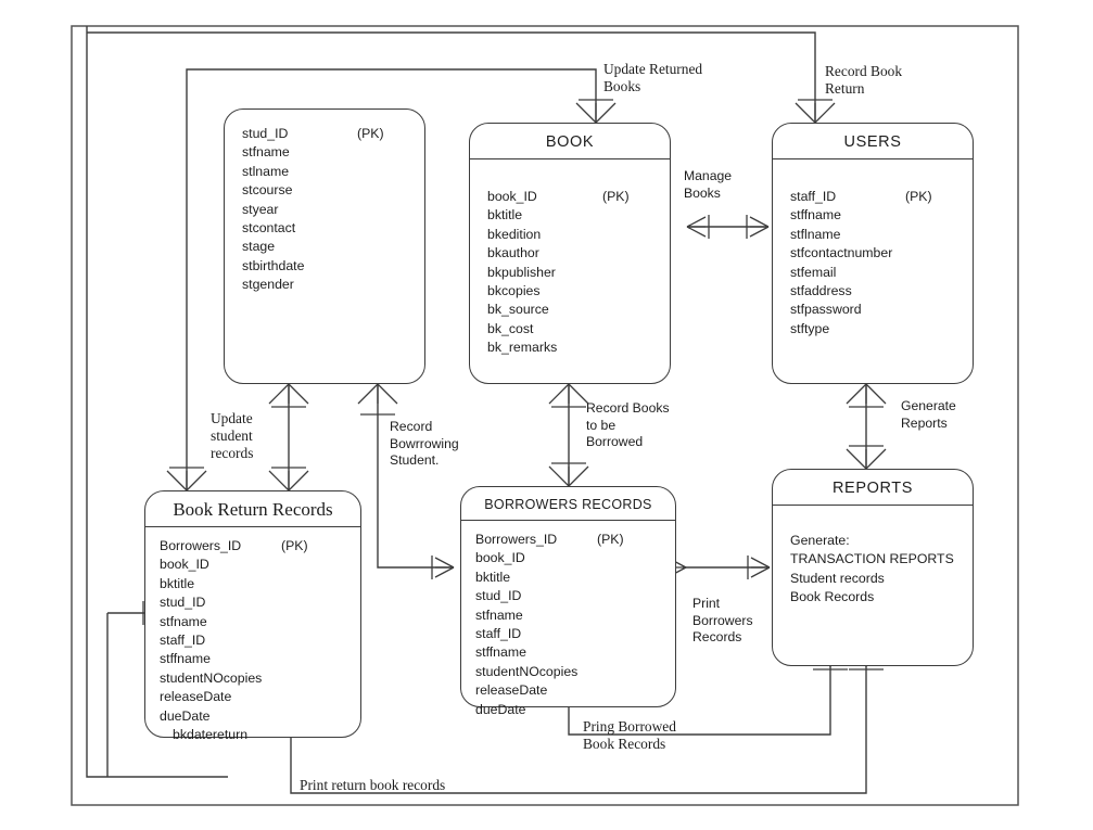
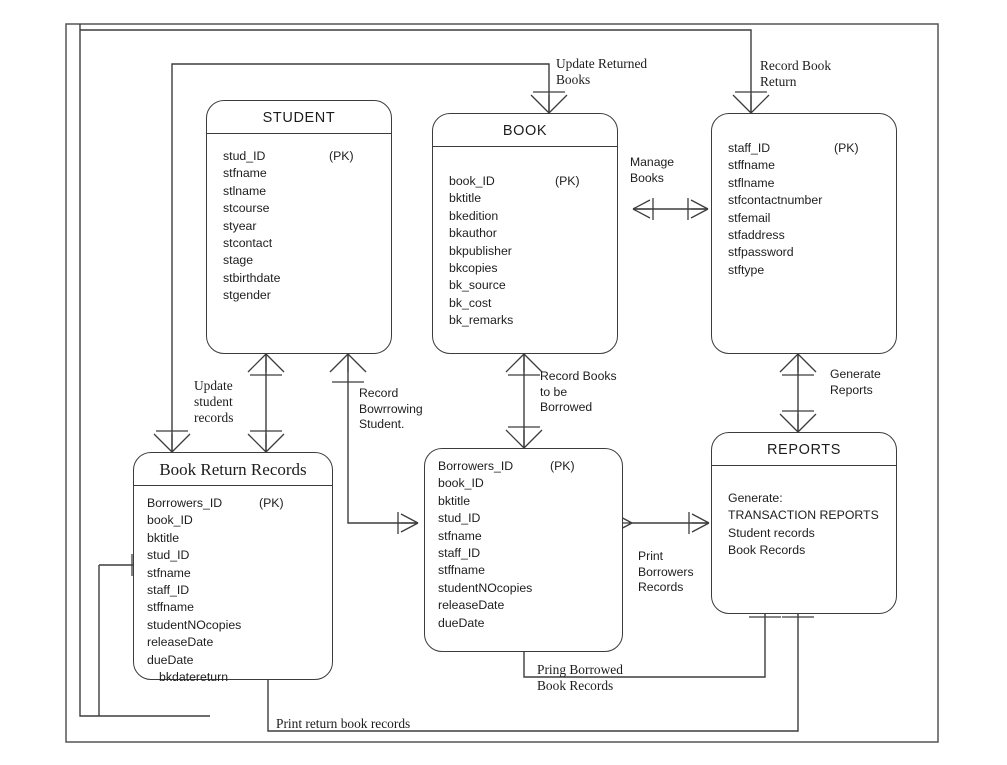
+ STUDENT
  stud_ID
  (PK)
  stfname
  stlname
  stcourse
  styear
  stcontact
  stage
  stbirthdate
  stgender
  BOOK
  book_ID
  (PK)
  bktitle
  bkedition
  bkauthor
  bkpublisher
  bkcopies
  bk_source
  bk_cost
  bk_remarks
- USERS
  staff_ID
  (PK)
  stffname
  stflname
  stfcontactnumber
  stfemail
  stfaddress
  stfpassword
  stftype
  Book Return Records
  Borrowers_ID
  (PK)
  book_ID
  bktitle
  stud_ID
  stfname
  staff_ID
  stffname
  studentNOcopies
  releaseDate
  dueDate
  bkdatereturn
- BORROWERS RECORDS
  Borrowers_ID
  (PK)
  book_ID
  bktitle
  stud_ID
  stfname
  staff_ID
  stffname
  studentNOcopies
  releaseDate
  dueDate
  REPORTS
  Generate:
  TRANSACTION REPORTS
  Student records
  Book Records
  Update Returned
  Books
  Record Book
  Return
  Manage
  Books
  Update
  student
  records
  Record
  Bowrrowing
  Student.
  Record Books
  to be
  Borrowed
  Generate
  Reports
  Print
  Borrowers
  Records
  Pring Borrowed
  Book Records
  Print return book records
